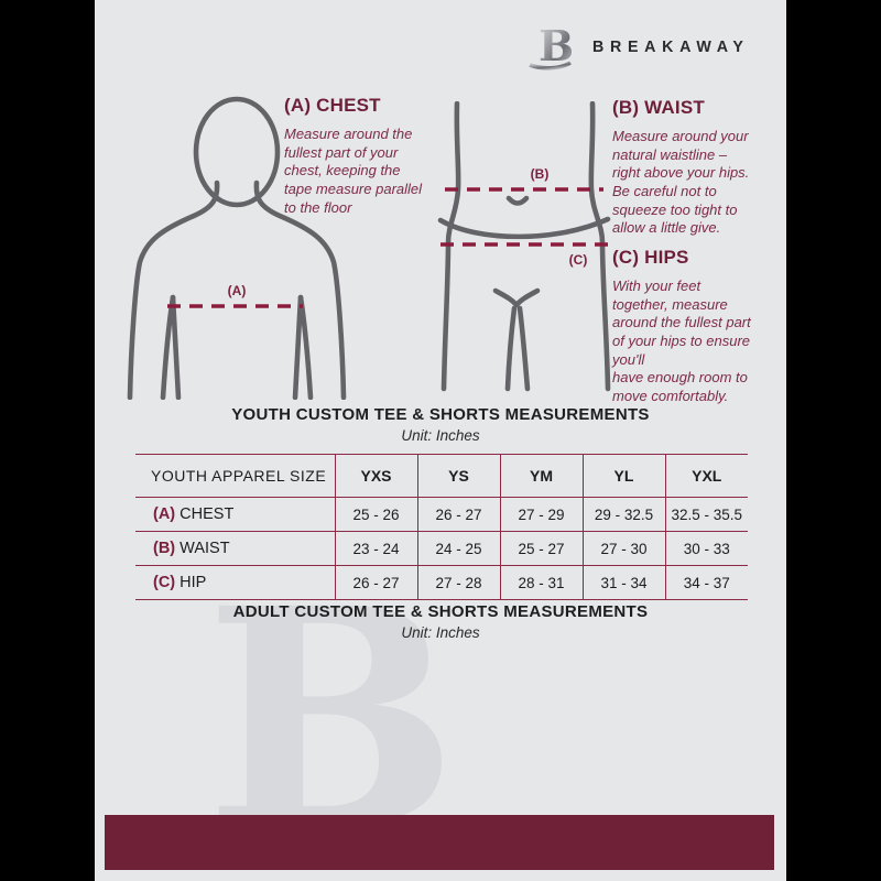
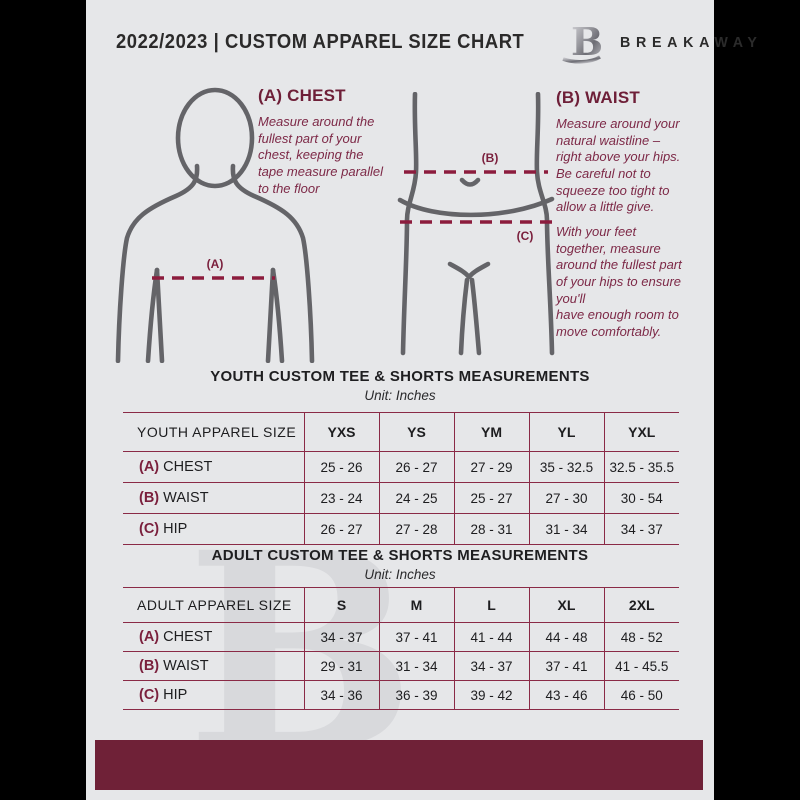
  B
+ 2022/2023 | CUSTOM APPAREL SIZE CHART
  B
  BREAKAWAY
  (A) CHEST
  Measure around the
  fullest part of your
  chest, keeping the
  tape measure parallel
  to the floor
  (B) WAIST
  Measure around your
  natural waistline –
  right above your hips.
  Be careful not to
  squeeze too tight to
  allow a little give.
- (C) HIPS
  With your feet
  together, measure
  around the fullest part
  of your hips to ensure
  you'll
  have enough room to
  move comfortably.
  (A)
  (B)
  (C)
  YOUTH CUSTOM TEE & SHORTS MEASUREMENTS
  Unit: Inches
  YOUTH APPAREL SIZE	YXS	YS	YM	YL	YXL
- (A) CHEST	25 - 26	26 - 27	27 - 29	29 - 32.5	32.5 - 35.5
+ (A) CHEST	25 - 26	26 - 27	27 - 29	35 - 32.5	32.5 - 35.5
- (B) WAIST	23 - 24	24 - 25	25 - 27	27 - 30	30 - 33
+ (B) WAIST	23 - 24	24 - 25	25 - 27	27 - 30	30 - 54
  (C) HIP	26 - 27	27 - 28	28 - 31	31 - 34	34 - 37
  ADULT CUSTOM TEE & SHORTS MEASUREMENTS
  Unit: Inches
+ ADULT APPAREL SIZE	S	M	L	XL	2XL
+ (A) CHEST	34 - 37	37 - 41	41 - 44	44 - 48	48 - 52
+ (B) WAIST	29 - 31	31 - 34	34 - 37	37 - 41	41 - 45.5
+ (C) HIP	34 - 36	36 - 39	39 - 42	43 - 46	46 - 50
